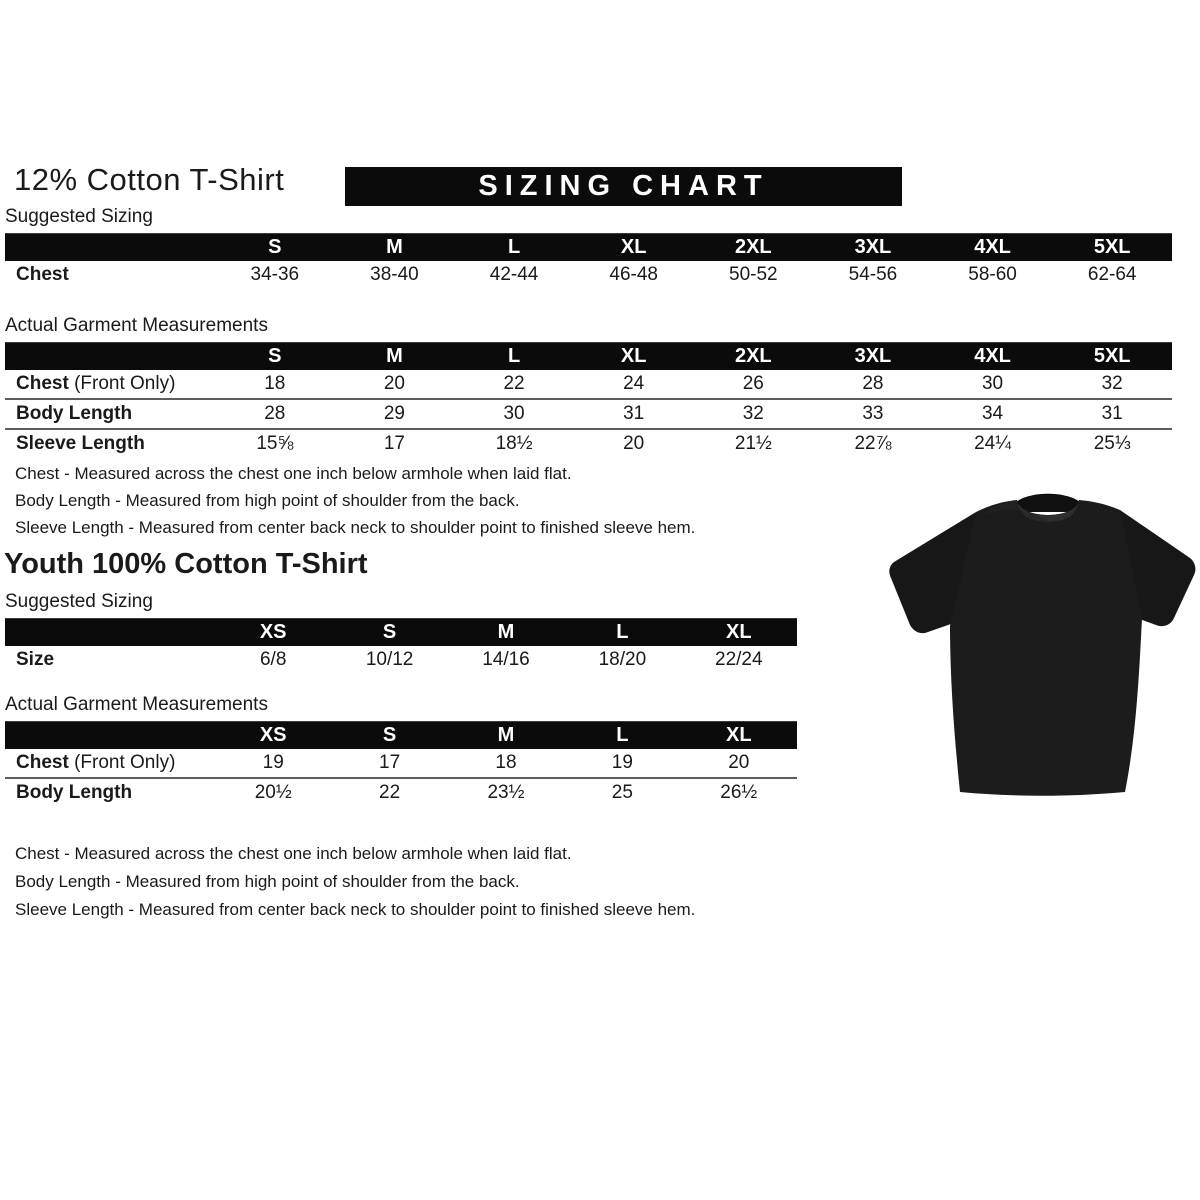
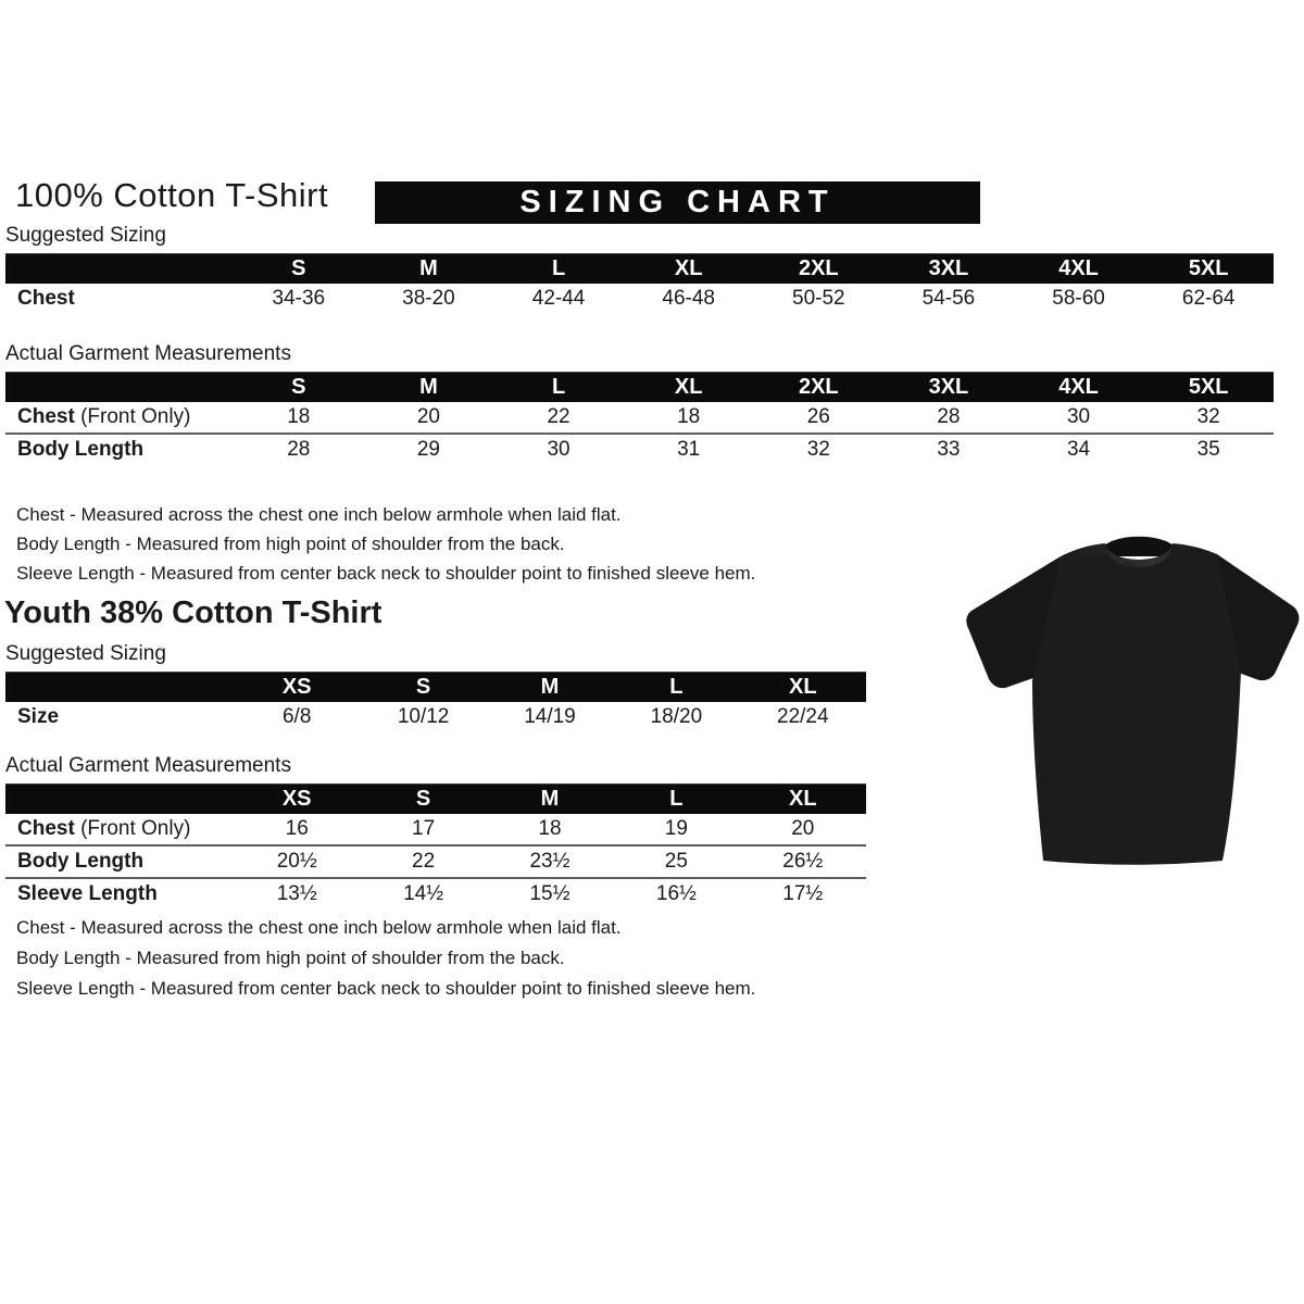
- 12% Cotton T-Shirt
+ 100% Cotton T-Shirt
  SIZING CHART
  Suggested Sizing
  	S	M	L	XL	2XL	3XL	4XL	5XL
- Chest	34-36	38-40	42-44	46-48	50-52	54-56	58-60	62-64
+ Chest	34-36	38-20	42-44	46-48	50-52	54-56	58-60	62-64
  Actual Garment Measurements
  	S	M	L	XL	2XL	3XL	4XL	5XL
- Chest (Front Only)	18	20	22	24	26	28	30	32
+ Chest (Front Only)	18	20	22	18	26	28	30	32
- Body Length	28	29	30	31	32	33	34	31
+ Body Length	28	29	30	31	32	33	34	35
- Sleeve Length	15⅝	17	18½	20	21½	22⅞	24¼	25⅓
  Chest - Measured across the chest one inch below armhole when laid flat.
  Body Length - Measured from high point of shoulder from the back.
  Sleeve Length - Measured from center back neck to shoulder point to finished sleeve hem.
- Youth 100% Cotton T-Shirt
+ Youth 38% Cotton T-Shirt
  Suggested Sizing
  	XS	S	M	L	XL
- Size	6/8	10/12	14/16	18/20	22/24
+ Size	6/8	10/12	14/19	18/20	22/24
  Actual Garment Measurements
  	XS	S	M	L	XL
- Chest (Front Only)	19	17	18	19	20
+ Chest (Front Only)	16	17	18	19	20
  Body Length	20½	22	23½	25	26½
+ Sleeve Length	13½	14½	15½	16½	17½
  Chest - Measured across the chest one inch below armhole when laid flat.
  Body Length - Measured from high point of shoulder from the back.
  Sleeve Length - Measured from center back neck to shoulder point to finished sleeve hem.
